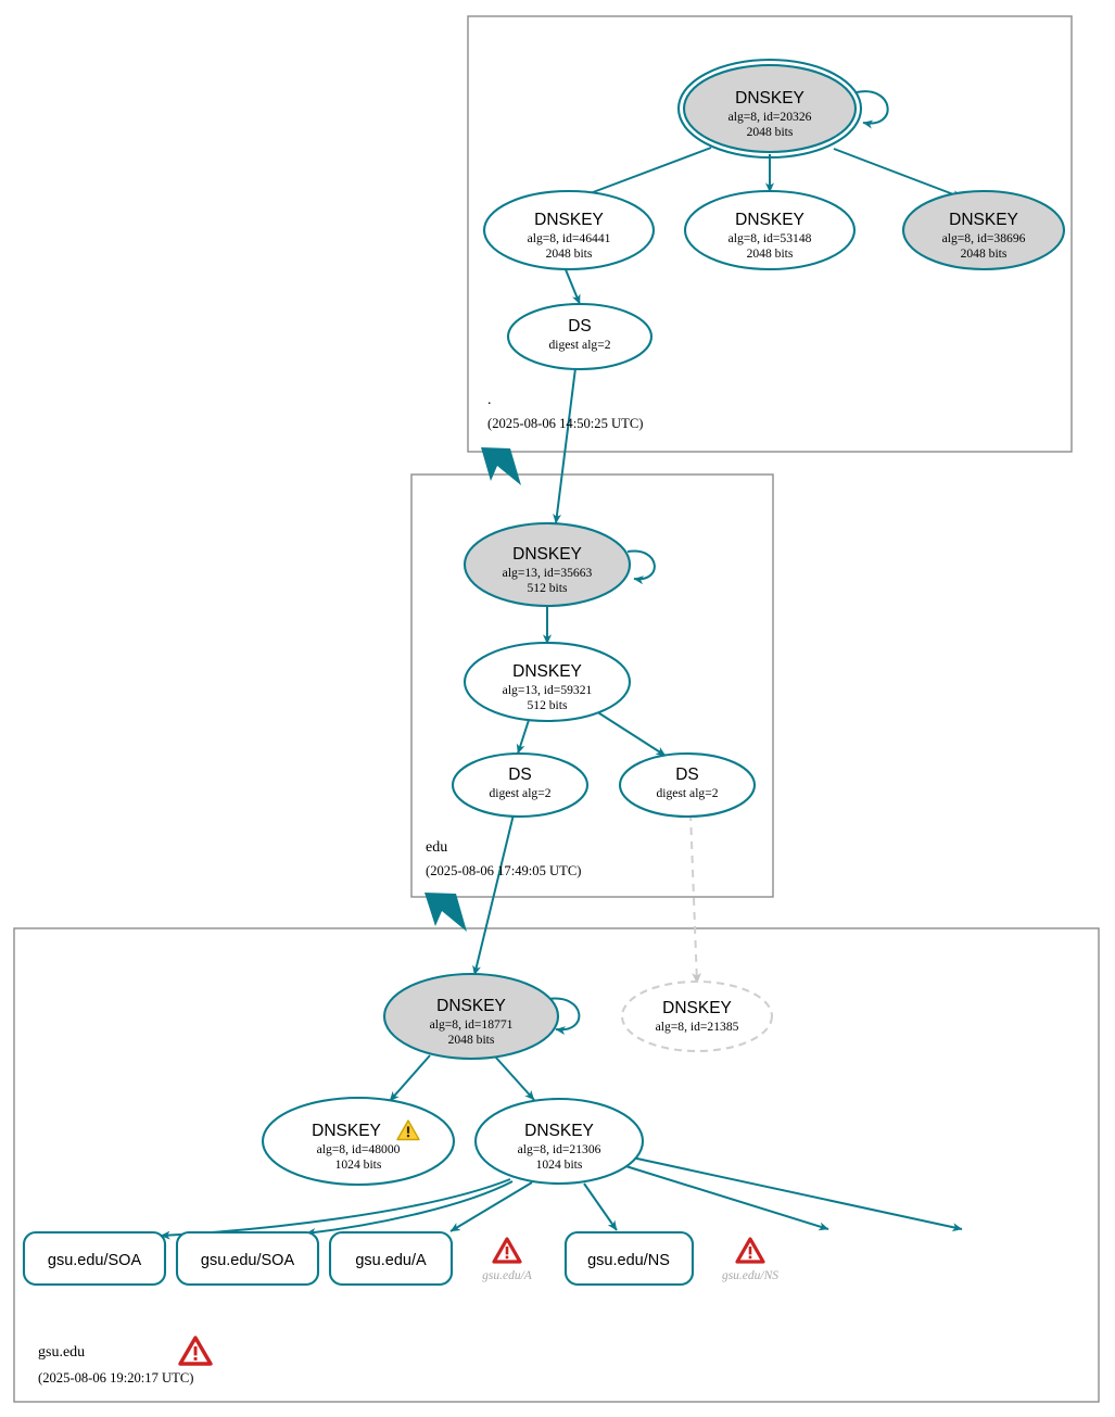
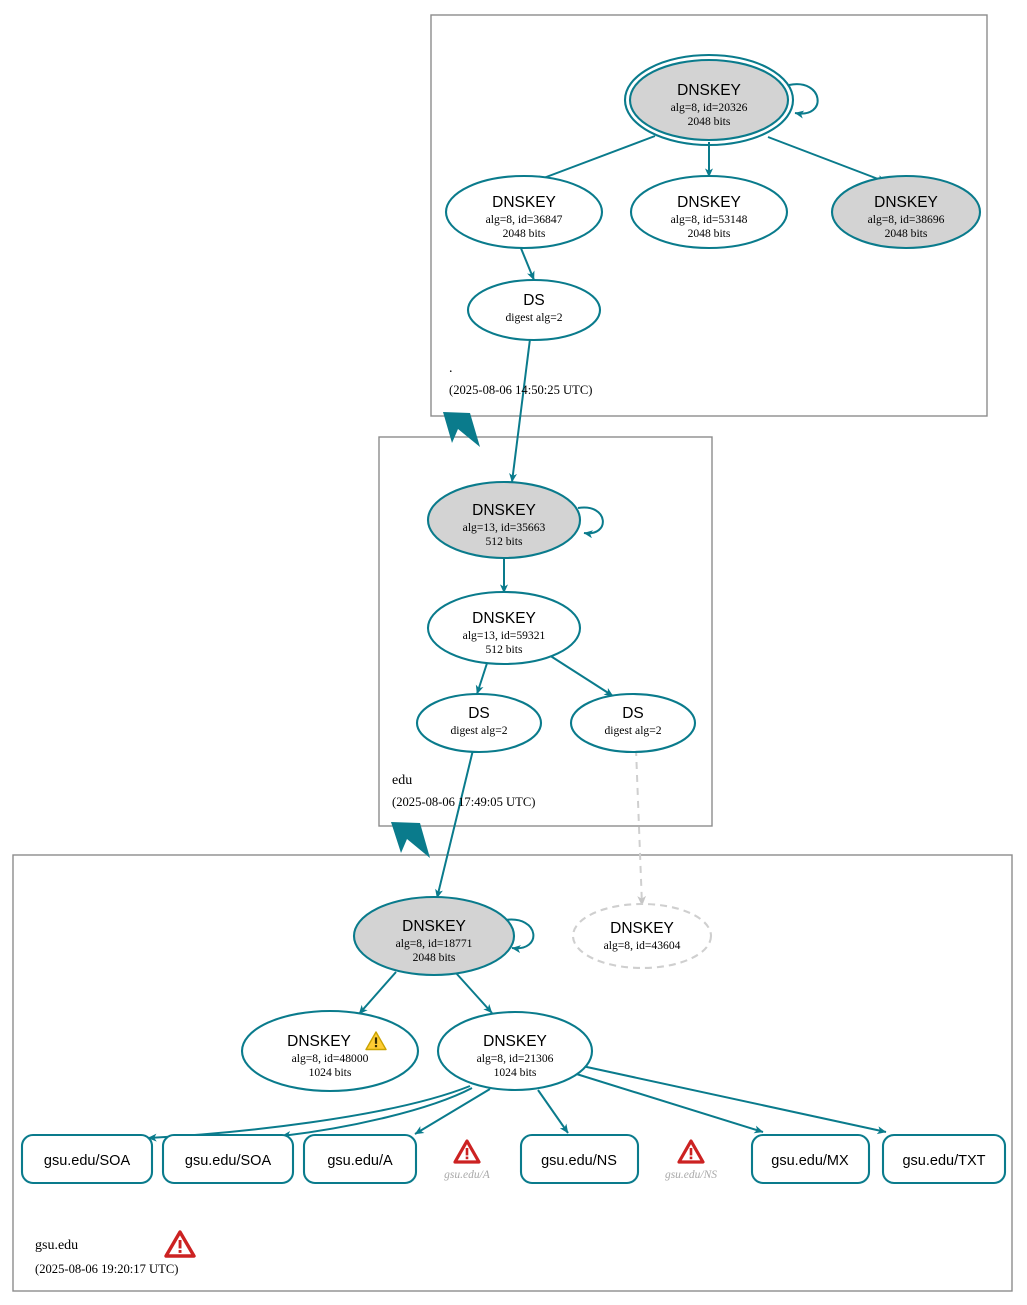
  DNSKEY
  alg=8, id=20326
  2048 bits
  DNSKEY
- alg=8, id=46441
+ alg=8, id=36847
  2048 bits
  DNSKEY
  alg=8, id=53148
  2048 bits
  DNSKEY
  alg=8, id=38696
  2048 bits
  DS
  digest alg=2
  .
  (2025-08-06 14:50:25 UTC)
  DNSKEY
  alg=13, id=35663
  512 bits
  DNSKEY
  alg=13, id=59321
  512 bits
  DS
  digest alg=2
  DS
  digest alg=2
  edu
  (2025-08-06 17:49:05 UTC)
  DNSKEY
  alg=8, id=18771
  2048 bits
  DNSKEY
- alg=8, id=21385
+ alg=8, id=43604
  DNSKEY
  alg=8, id=48000
  1024 bits
  DNSKEY
  alg=8, id=21306
  1024 bits
  gsu.edu/SOA
  gsu.edu/SOA
  gsu.edu/A
  gsu.edu/NS
+ gsu.edu/MX
+ gsu.edu/TXT
  gsu.edu/A
  gsu.edu/NS
  gsu.edu
  (2025-08-06 19:20:17 UTC)
